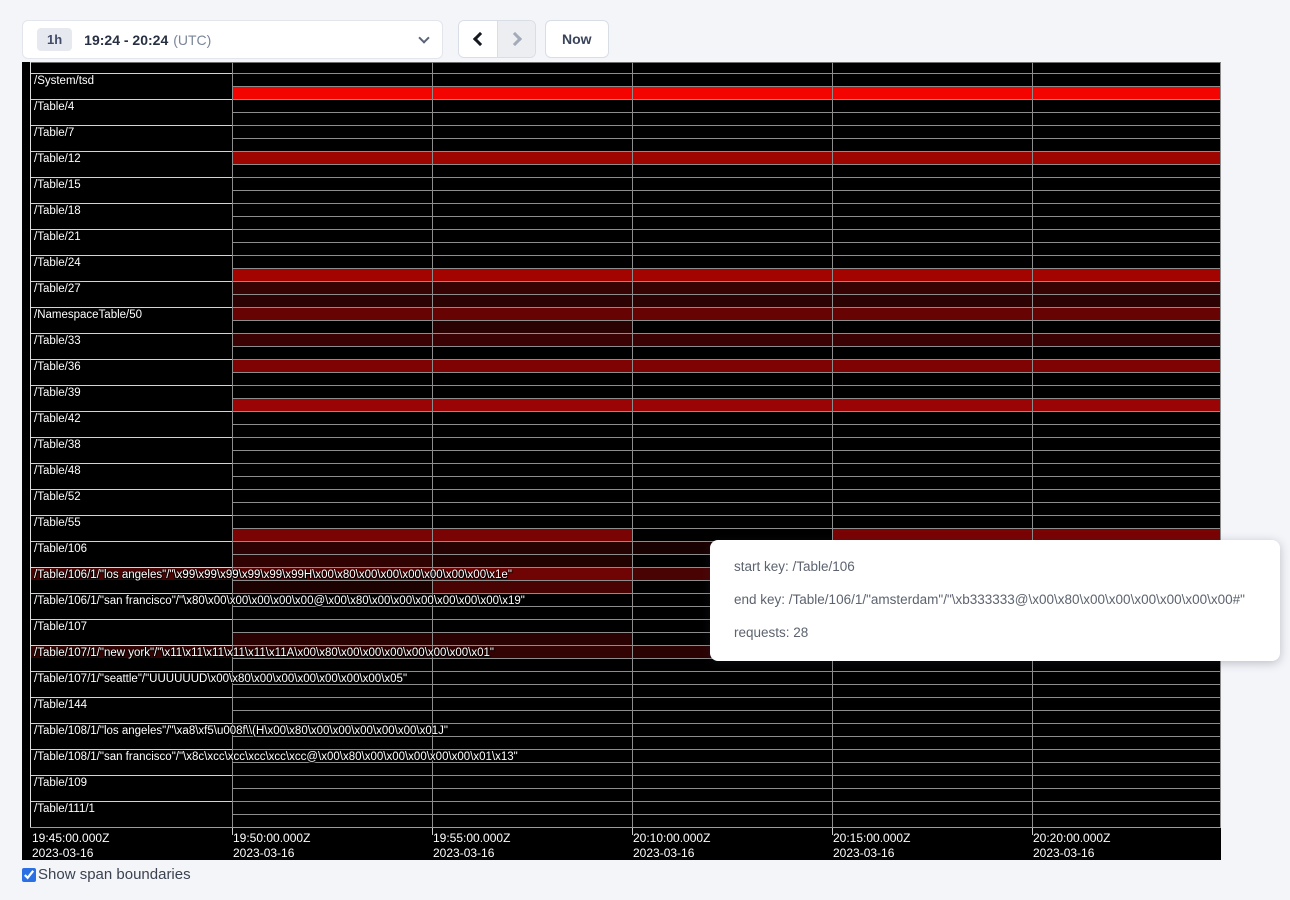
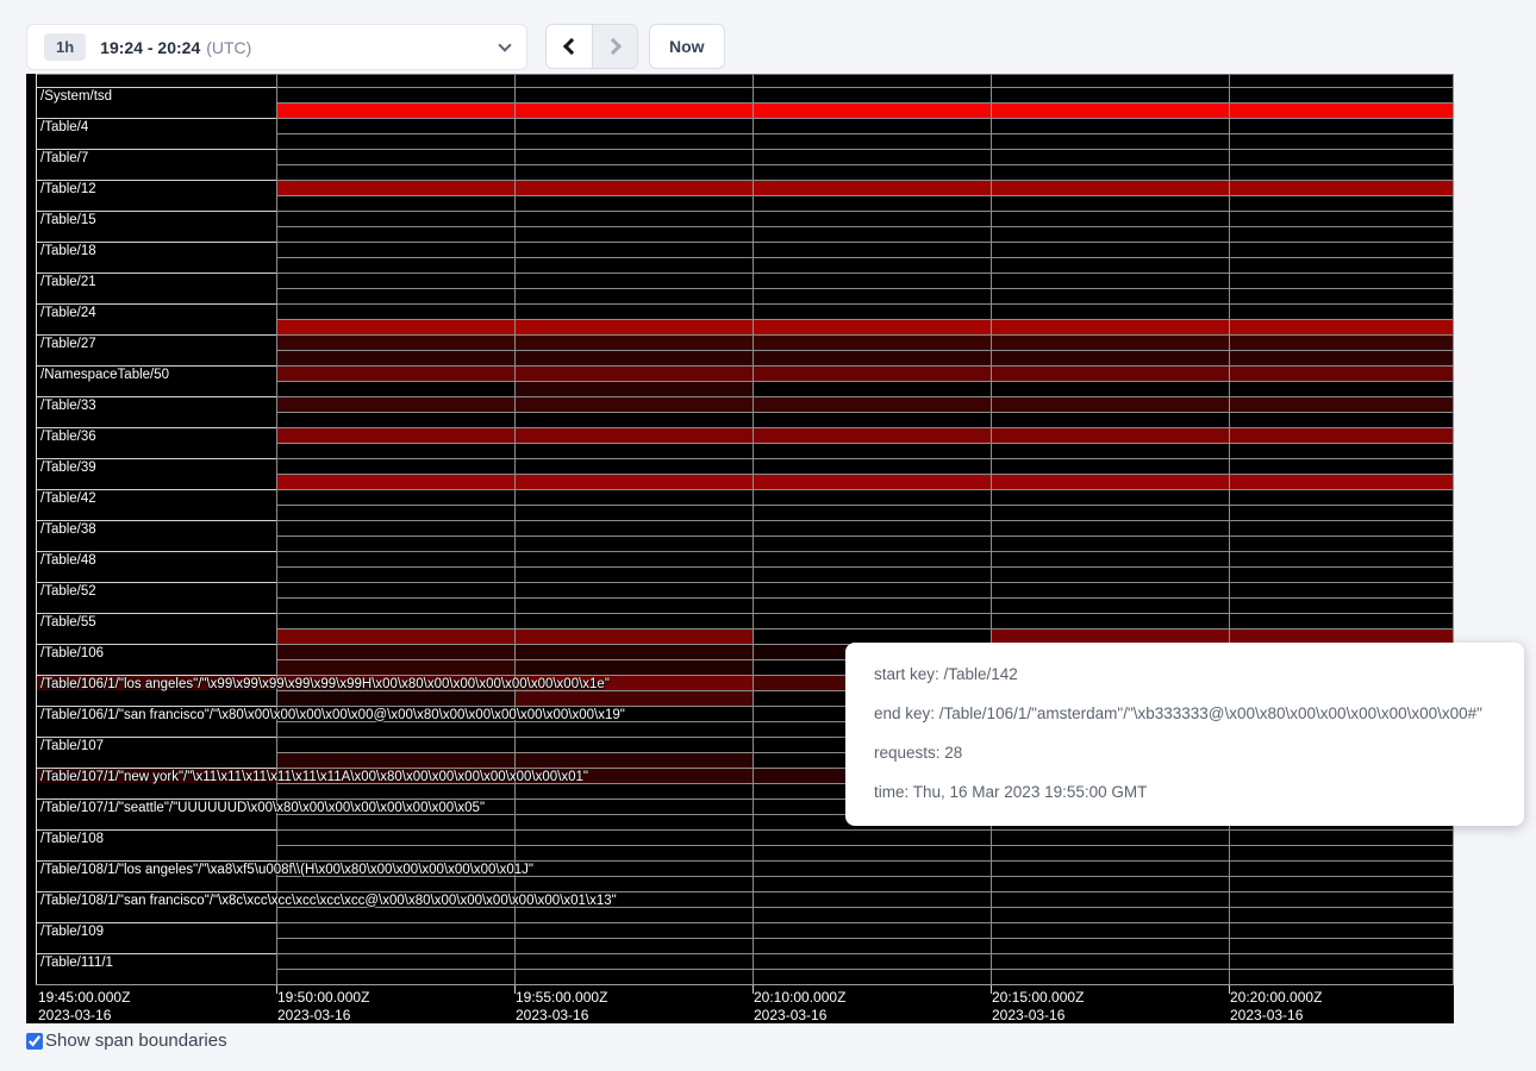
  1h
  19:24 - 20:24
  (UTC)
  Now
  /System/tsd
  /Table/4
  /Table/7
  /Table/12
  /Table/15
  /Table/18
  /Table/21
  /Table/24
  /Table/27
  /NamespaceTable/50
  /Table/33
  /Table/36
  /Table/39
  /Table/42
  /Table/38
  /Table/48
  /Table/52
  /Table/55
  /Table/106
  /Table/106/1/"los angeles"/"\x99\x99\x99\x99\x99\x99H\x00\x80\x00\x00\x00\x00\x00\x00\x1e"
  /Table/106/1/"san francisco"/"\x80\x00\x00\x00\x00\x00@\x00\x80\x00\x00\x00\x00\x00\x00\x19"
  /Table/107
  /Table/107/1/"new york"/"\x11\x11\x11\x11\x11\x11A\x00\x80\x00\x00\x00\x00\x00\x00\x01"
  /Table/107/1/"seattle"/"UUUUUUD\x00\x80\x00\x00\x00\x00\x00\x00\x05"
- /Table/144
+ /Table/108
  /Table/108/1/"los angeles"/"\xa8\xf5\u008f\\(H\x00\x80\x00\x00\x00\x00\x00\x01J"
  /Table/108/1/"san francisco"/"\x8c\xcc\xcc\xcc\xcc\xcc@\x00\x80\x00\x00\x00\x00\x00\x01\x13"
  /Table/109
  /Table/111/1
  19:45:00.000Z
  2023-03-16
  19:50:00.000Z
  2023-03-16
  19:55:00.000Z
  2023-03-16
  20:10:00.000Z
  2023-03-16
  20:15:00.000Z
  2023-03-16
  20:20:00.000Z
  2023-03-16
- start key: /Table/106
+ start key: /Table/142
  end key: /Table/106/1/"amsterdam"/"\xb333333@\x00\x80\x00\x00\x00\x00\x00\x00#"
  requests: 28
+ time: Thu, 16 Mar 2023 19:55:00 GMT
  Show span boundaries
